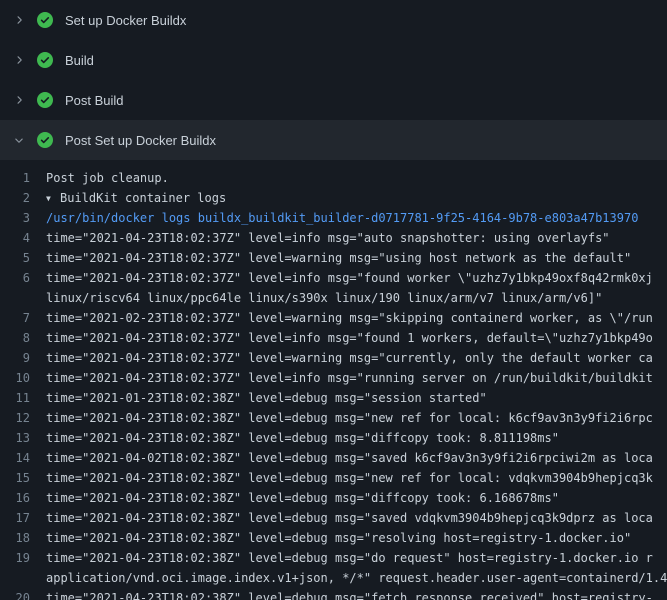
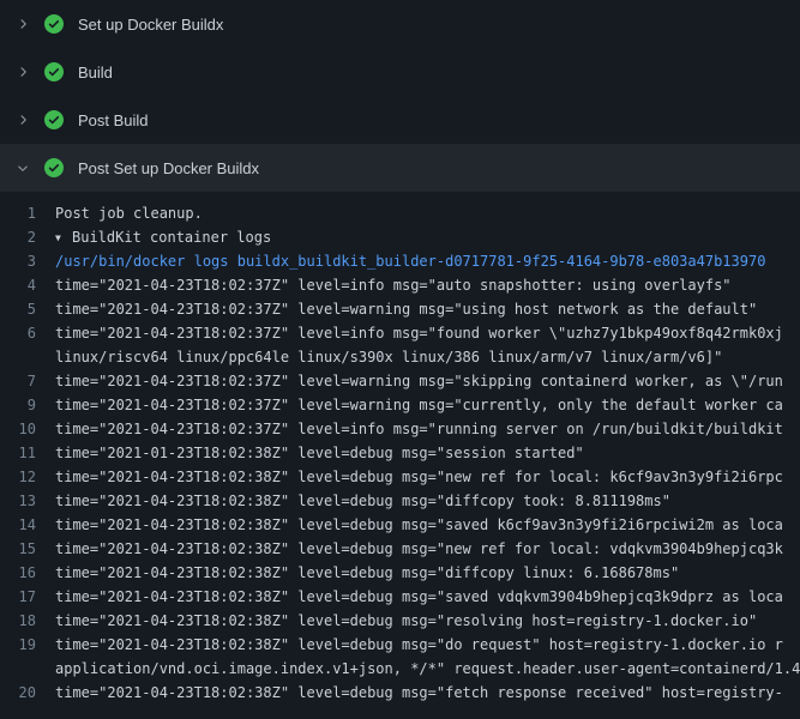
  Set up Docker Buildx
  Build
  Post Build
  Post Set up Docker Buildx
  1
  Post job cleanup.
  2
  ▼ BuildKit container logs
  3
  /usr/bin/docker logs buildx_buildkit_builder-d0717781-9f25-4164-9b78-e803a47b13970
  4
  time="2021-04-23T18:02:37Z" level=info msg="auto snapshotter: using overlayfs"
  5
  time="2021-04-23T18:02:37Z" level=warning msg="using host network as the default"
  6
  time="2021-04-23T18:02:37Z" level=info msg="found worker \"uzhz7y1bkp49oxf8q42rmk0xj
- linux/riscv64 linux/ppc64le linux/s390x linux/190 linux/arm/v7 linux/arm/v6]"
+ linux/riscv64 linux/ppc64le linux/s390x linux/386 linux/arm/v7 linux/arm/v6]"
  7
- time="2021-02-23T18:02:37Z" level=warning msg="skipping containerd worker, as \"/run
+ time="2021-04-23T18:02:37Z" level=warning msg="skipping containerd worker, as \"/run
- 8
- time="2021-04-23T18:02:37Z" level=info msg="found 1 workers, default=\"uzhz7y1bkp49o
  9
  time="2021-04-23T18:02:37Z" level=warning msg="currently, only the default worker ca
  10
  time="2021-04-23T18:02:37Z" level=info msg="running server on /run/buildkit/buildkit
  11
  time="2021-01-23T18:02:38Z" level=debug msg="session started"
  12
  time="2021-04-23T18:02:38Z" level=debug msg="new ref for local: k6cf9av3n3y9fi2i6rpc
  13
  time="2021-04-23T18:02:38Z" level=debug msg="diffcopy took: 8.811198ms"
  14
- time="2021-04-02T18:02:38Z" level=debug msg="saved k6cf9av3n3y9fi2i6rpciwi2m as loca
+ time="2021-04-23T18:02:38Z" level=debug msg="saved k6cf9av3n3y9fi2i6rpciwi2m as loca
  15
  time="2021-04-23T18:02:38Z" level=debug msg="new ref for local: vdqkvm3904b9hepjcq3k
  16
- time="2021-04-23T18:02:38Z" level=debug msg="diffcopy took: 6.168678ms"
+ time="2021-04-23T18:02:38Z" level=debug msg="diffcopy linux: 6.168678ms"
  17
  time="2021-04-23T18:02:38Z" level=debug msg="saved vdqkvm3904b9hepjcq3k9dprz as loca
  18
  time="2021-04-23T18:02:38Z" level=debug msg="resolving host=registry-1.docker.io"
  19
  time="2021-04-23T18:02:38Z" level=debug msg="do request" host=registry-1.docker.io r
  application/vnd.oci.image.index.v1+json, */*" request.header.user-agent=containerd/1.4
  20
  time="2021-04-23T18:02:38Z" level=debug msg="fetch response received" host=registry-
